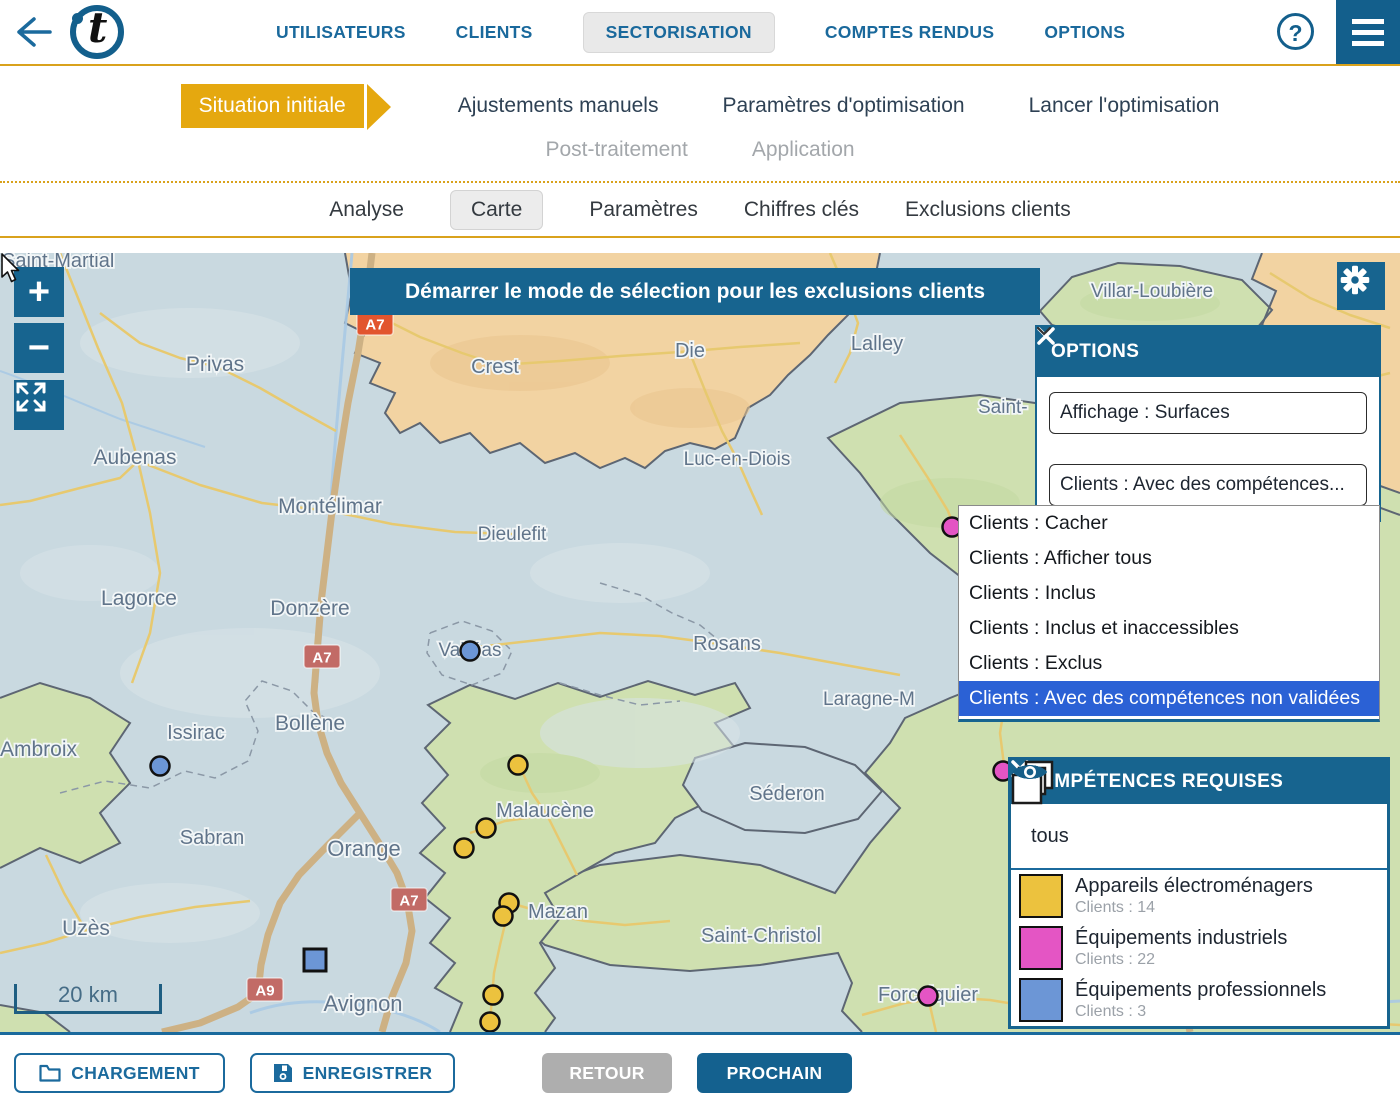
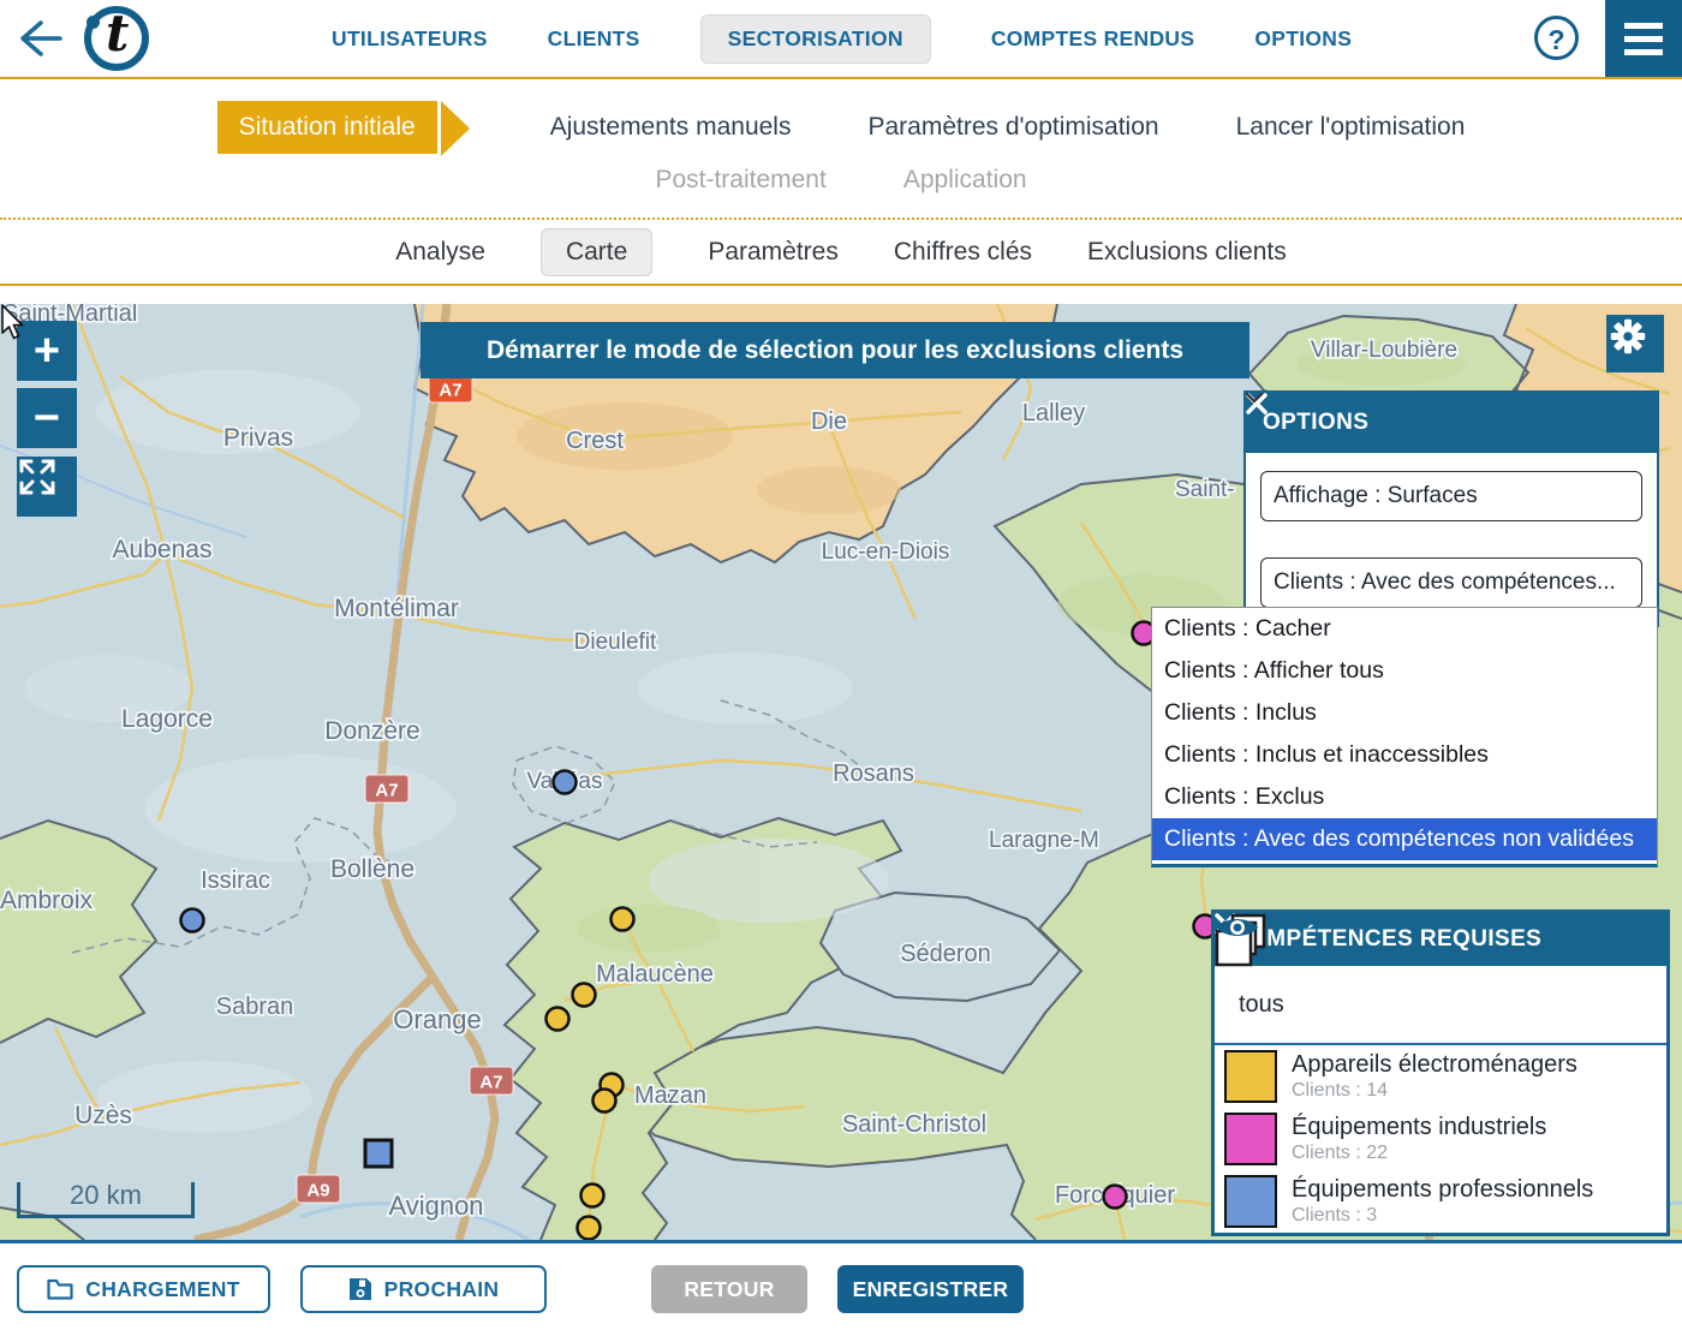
  t
  UTILISATEURS
  CLIENTS
  SECTORISATION
  COMPTES RENDUS
  OPTIONS
  ?
  Situation initiale
  Ajustements manuels
  Paramètres d'optimisation
  Lancer l'optimisation
  Post-traitement
  Application
  Analyse
  Carte
  Paramètres
  Chiffres clés
  Exclusions clients
  A7
  A7
  A7
  A9
  aint-Martial
  Privas
  Crest
  Die
  Lalley
  Villar-Loubière
  Saint-
  Aubenas
  Luc-en-Diois
  Montélimar
  Dieulefit
  Lagorce
  Donzère
  Rosans
  Laragne-M
  Issirac
  Bollène
  Ambroix
  Séderon
  Malaucène
  Sabran
  Orange
  Mazan
  Uzès
  Saint-Christol
  Avignon
  Forcquier
  +
  −
  Démarrer le mode de sélection pour les exclusions clients
  20 km
  OPTIONS
  Affichage : Surfaces
  Clients : Avec des compétences...
  Clients : Cacher
  Clients : Afficher tous
  Clients : Inclus
  Clients : Inclus et inaccessibles
  Clients : Exclus
  Clients : Avec des compétences non validées
  MPÉTENCES REQUISES
  tous
  Appareils électroménagers
  Clients : 14
  Équipements industriels
  Clients : 22
  Équipements professionnels
  Clients : 3
  CHARGEMENT
- ENREGISTRER
+ PROCHAIN
  RETOUR
- PROCHAIN
+ ENREGISTRER
